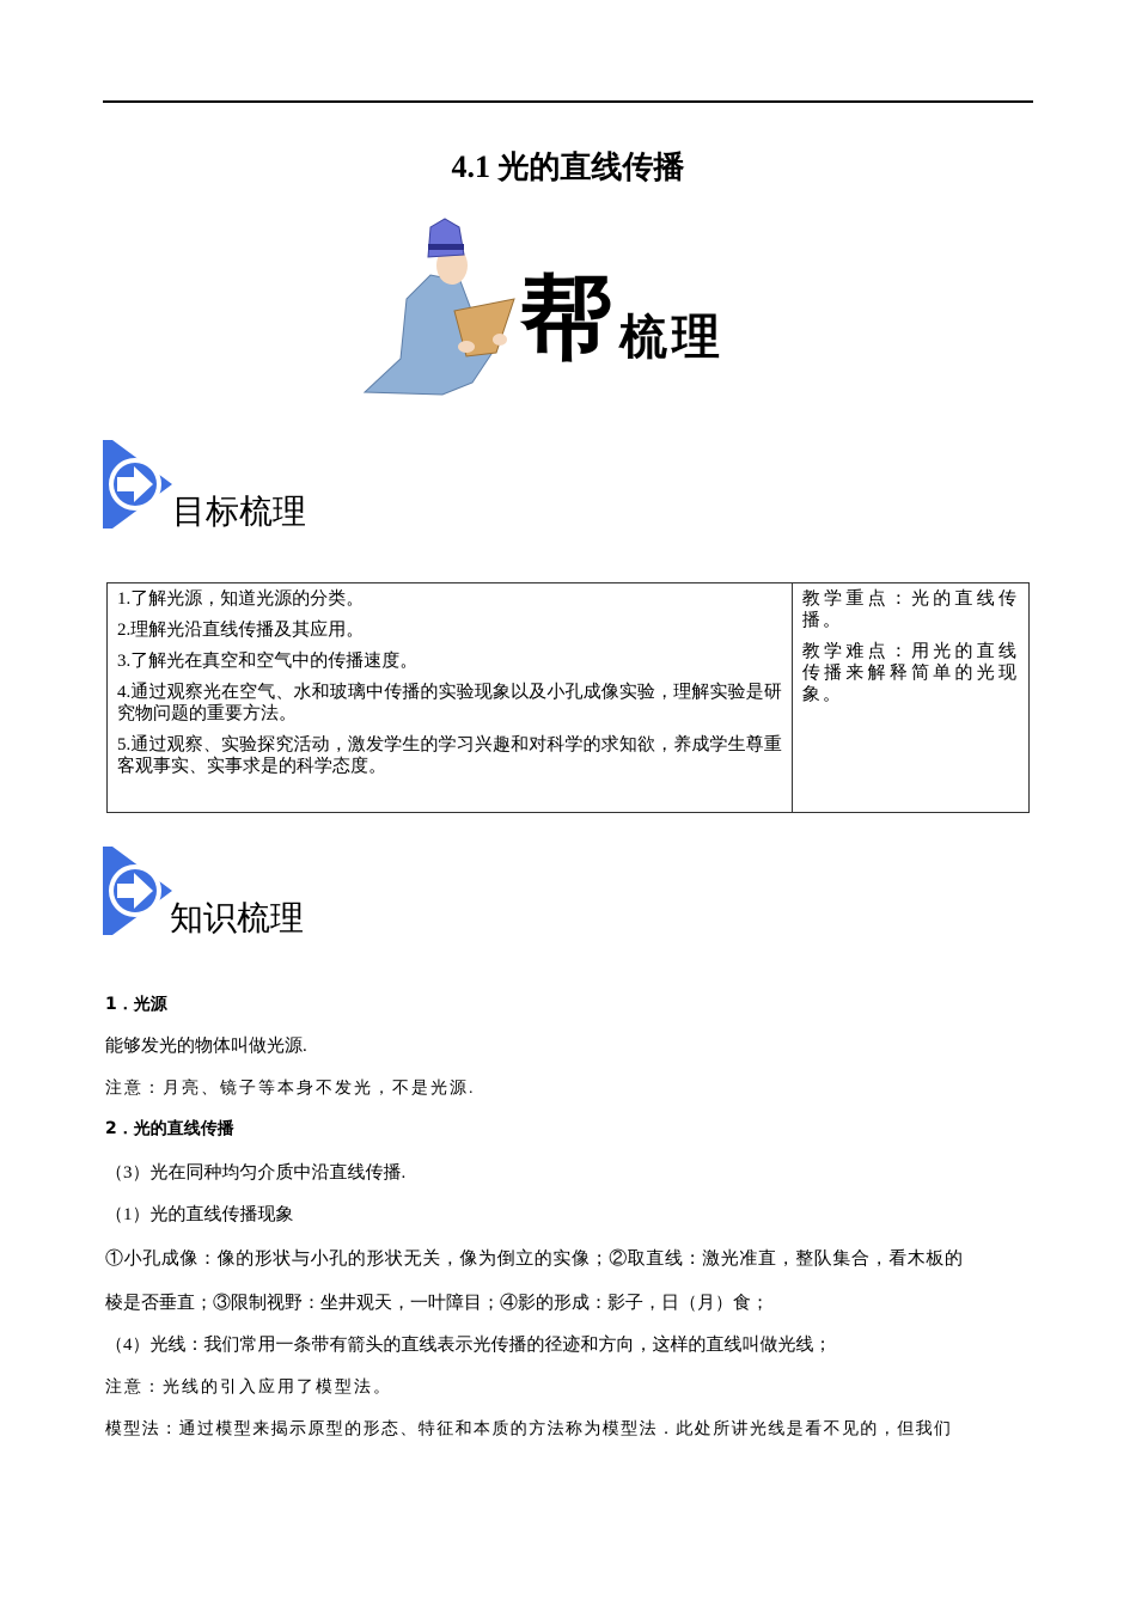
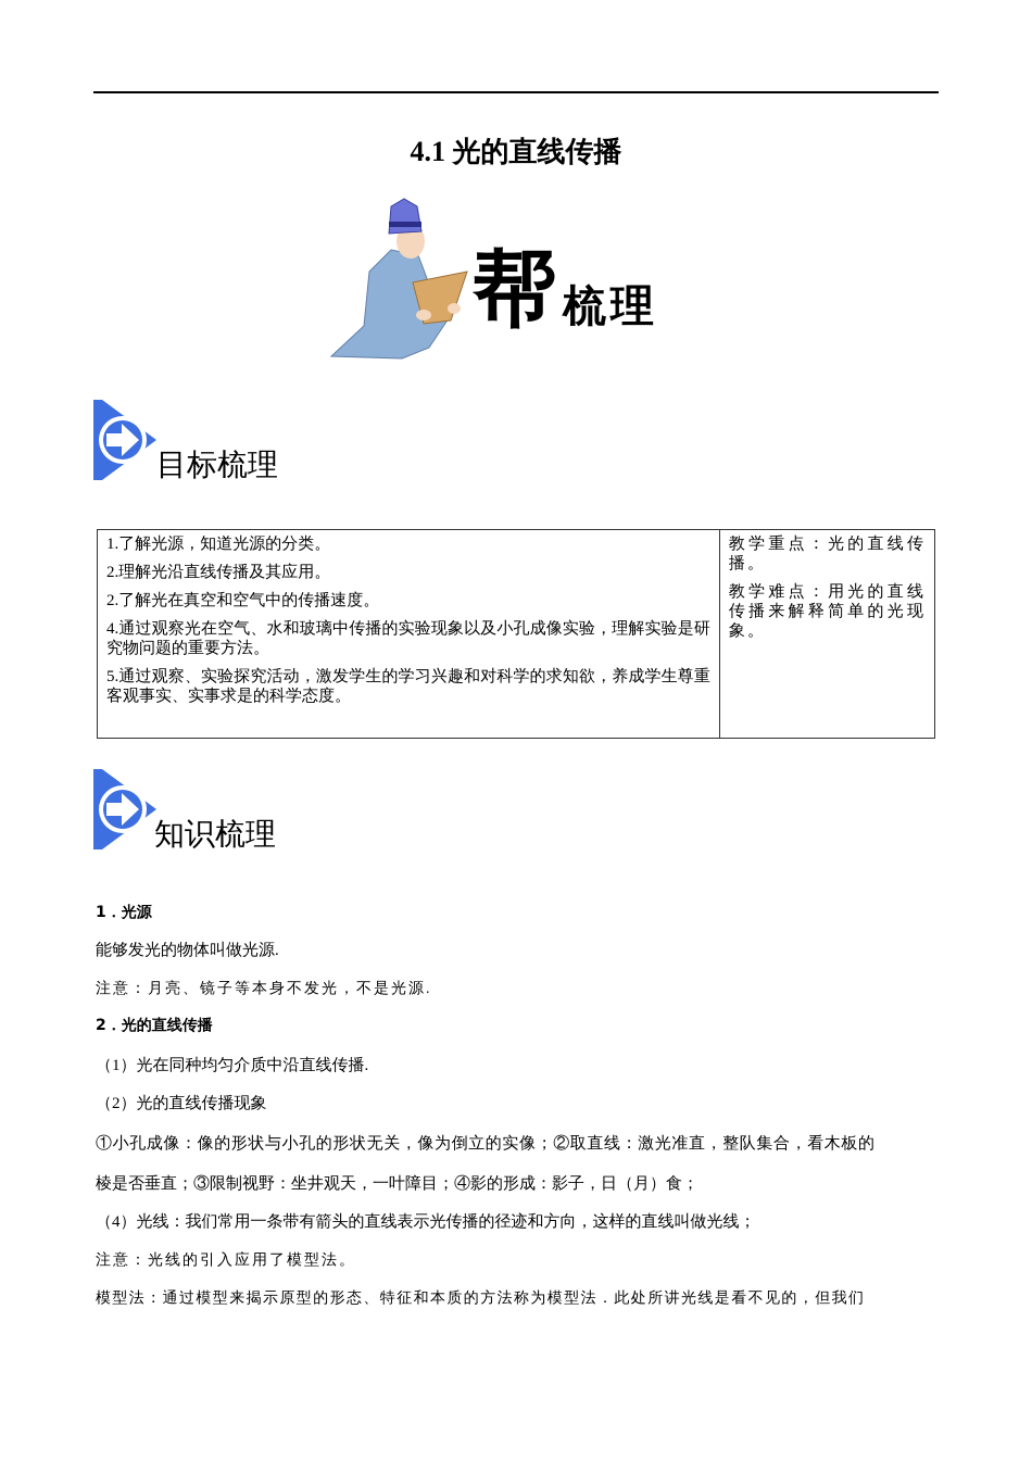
  4.1 光的直线传播
  帮
  梳理
  目标梳理
- 1.了解光源，知道光源的分类。 2.理解光沿直线传播及其应用。 3.了解光在真空和空气中的传播速度。 4.通过观察光在空气、水和玻璃中传播的实验现象以及小孔成像实验，理解实验是研究物问题的重要方法。 5.通过观察、实验探究活动，激发学生的学习兴趣和对科学的求知欲，养成学生尊重客观事实、实事求是的科学态度。	教学重点：光的直线传播。 教学难点：用光的直线传播来解释简单的光现象。
+ 1.了解光源，知道光源的分类。 2.理解光沿直线传播及其应用。 2.了解光在真空和空气中的传播速度。 4.通过观察光在空气、水和玻璃中传播的实验现象以及小孔成像实验，理解实验是研究物问题的重要方法。 5.通过观察、实验探究活动，激发学生的学习兴趣和对科学的求知欲，养成学生尊重客观事实、实事求是的科学态度。	教学重点：光的直线传播。 教学难点：用光的直线传播来解释简单的光现象。
  知识梳理
  1．光源
  能够发光的物体叫做光源.
  注意：月亮、镜子等本身不发光，不是光源.
  2．光的直线传播
- （3）光在同种均匀介质中沿直线传播.
+ （1）光在同种均匀介质中沿直线传播.
- （1）光的直线传播现象
+ （2）光的直线传播现象
  ①小孔成像：像的形状与小孔的形状无关，像为倒立的实像；②取直线：激光准直，整队集合，看木板的
  棱是否垂直；③限制视野：坐井观天，一叶障目；④影的形成：影子，日（月）食；
  （4）光线：我们常用一条带有箭头的直线表示光传播的径迹和方向，这样的直线叫做光线；
  注意：光线的引入应用了模型法。
  模型法：通过模型来揭示原型的形态、特征和本质的方法称为模型法．此处所讲光线是看不见的，但我们
